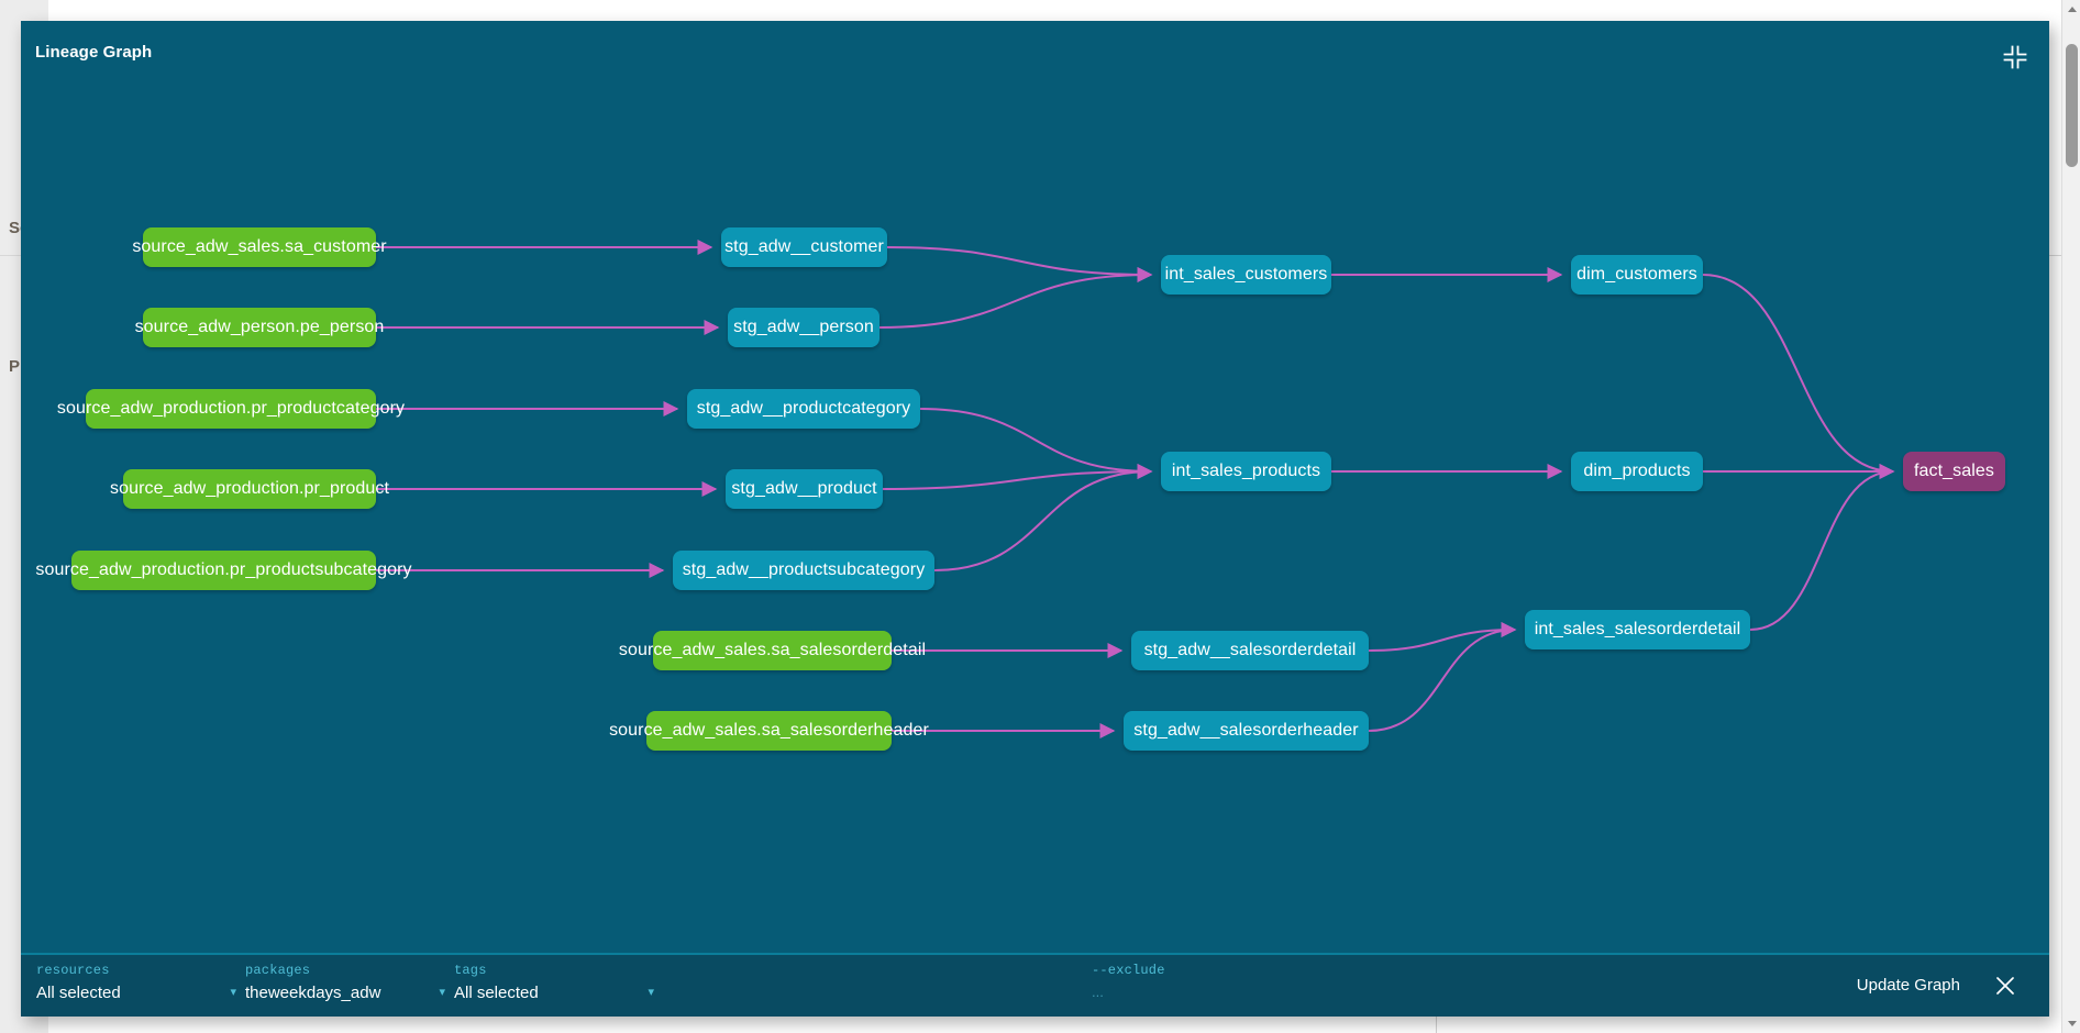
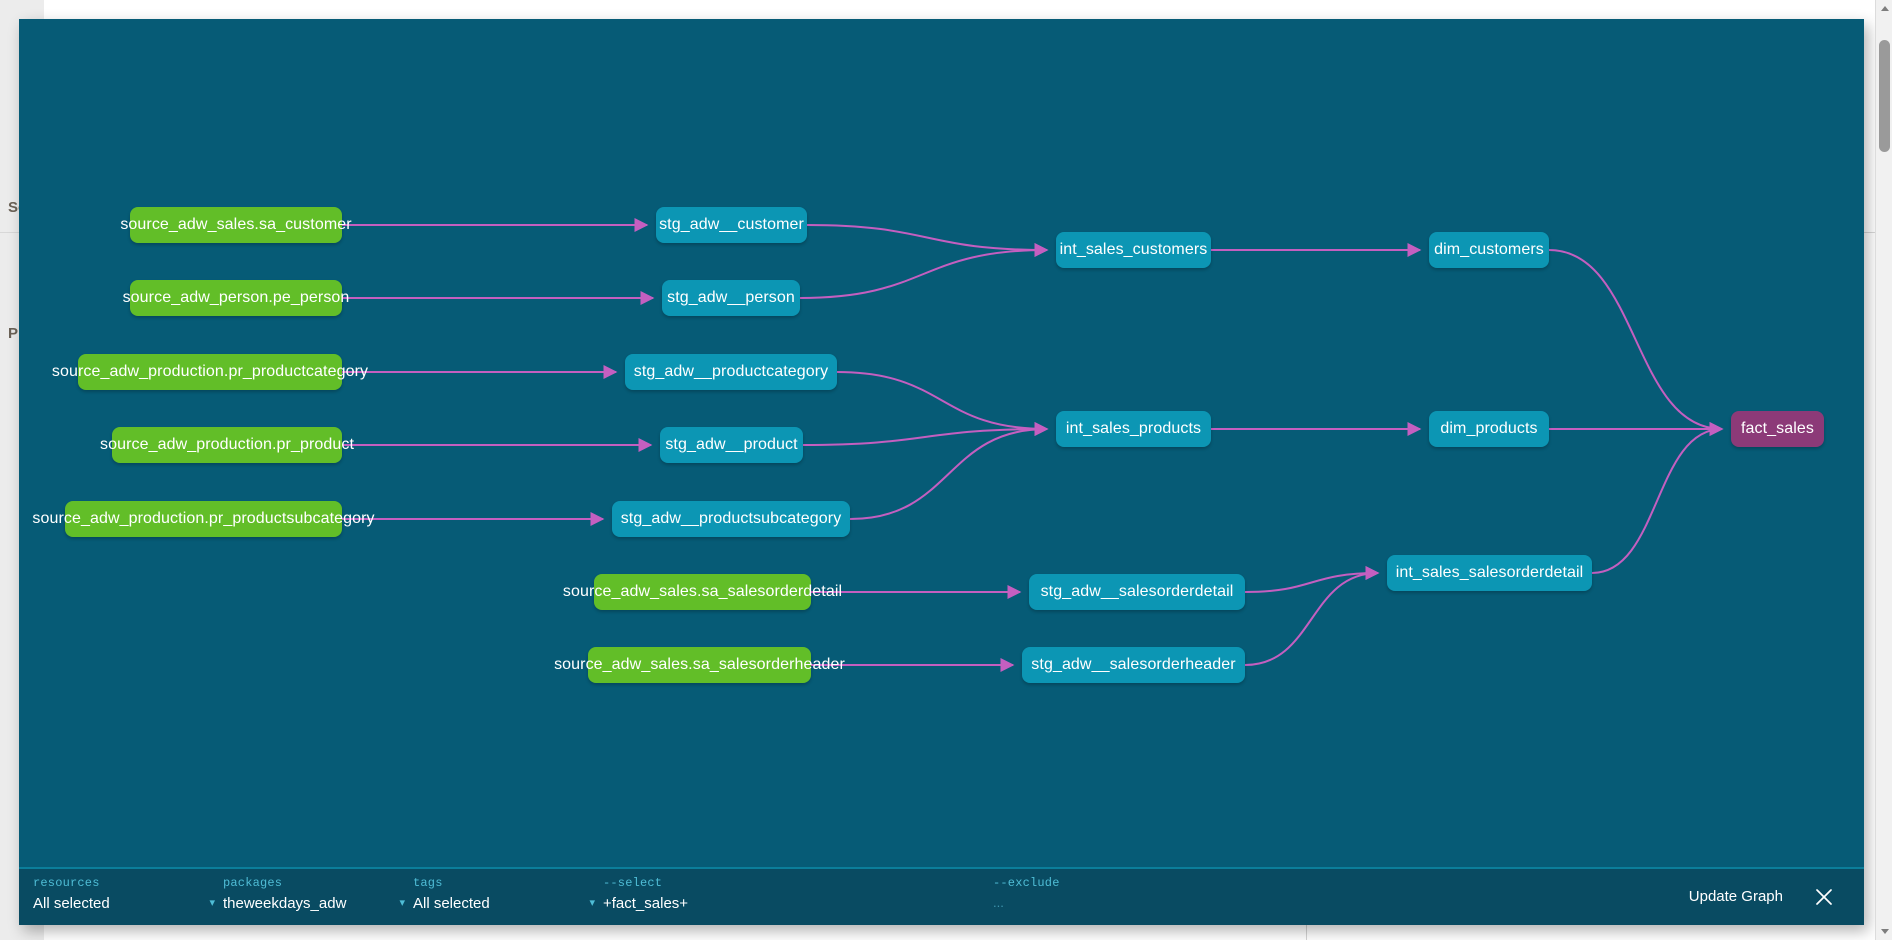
- Lineage Graph
  source_adw_sales.sa_customer
  source_adw_person.pe_person
  source_adw_production.pr_productcategory
  source_adw_production.pr_product
  source_adw_production.pr_productsubcategory
  source_adw_sales.sa_salesorderdetail
  source_adw_sales.sa_salesorderheader
  stg_adw__customer
  stg_adw__person
  stg_adw__productcategory
  stg_adw__product
  stg_adw__productsubcategory
  stg_adw__salesorderdetail
  stg_adw__salesorderheader
  int_sales_customers
  int_sales_products
  int_sales_salesorderdetail
  dim_customers
  dim_products
  fact_sales
  resources
  All selected
  ▾
  packages
  theweekdays_adw
  ▾
  tags
  All selected
  ▾
+ --select
+ +fact_sales+
  --exclude
  ...
  Update Graph
